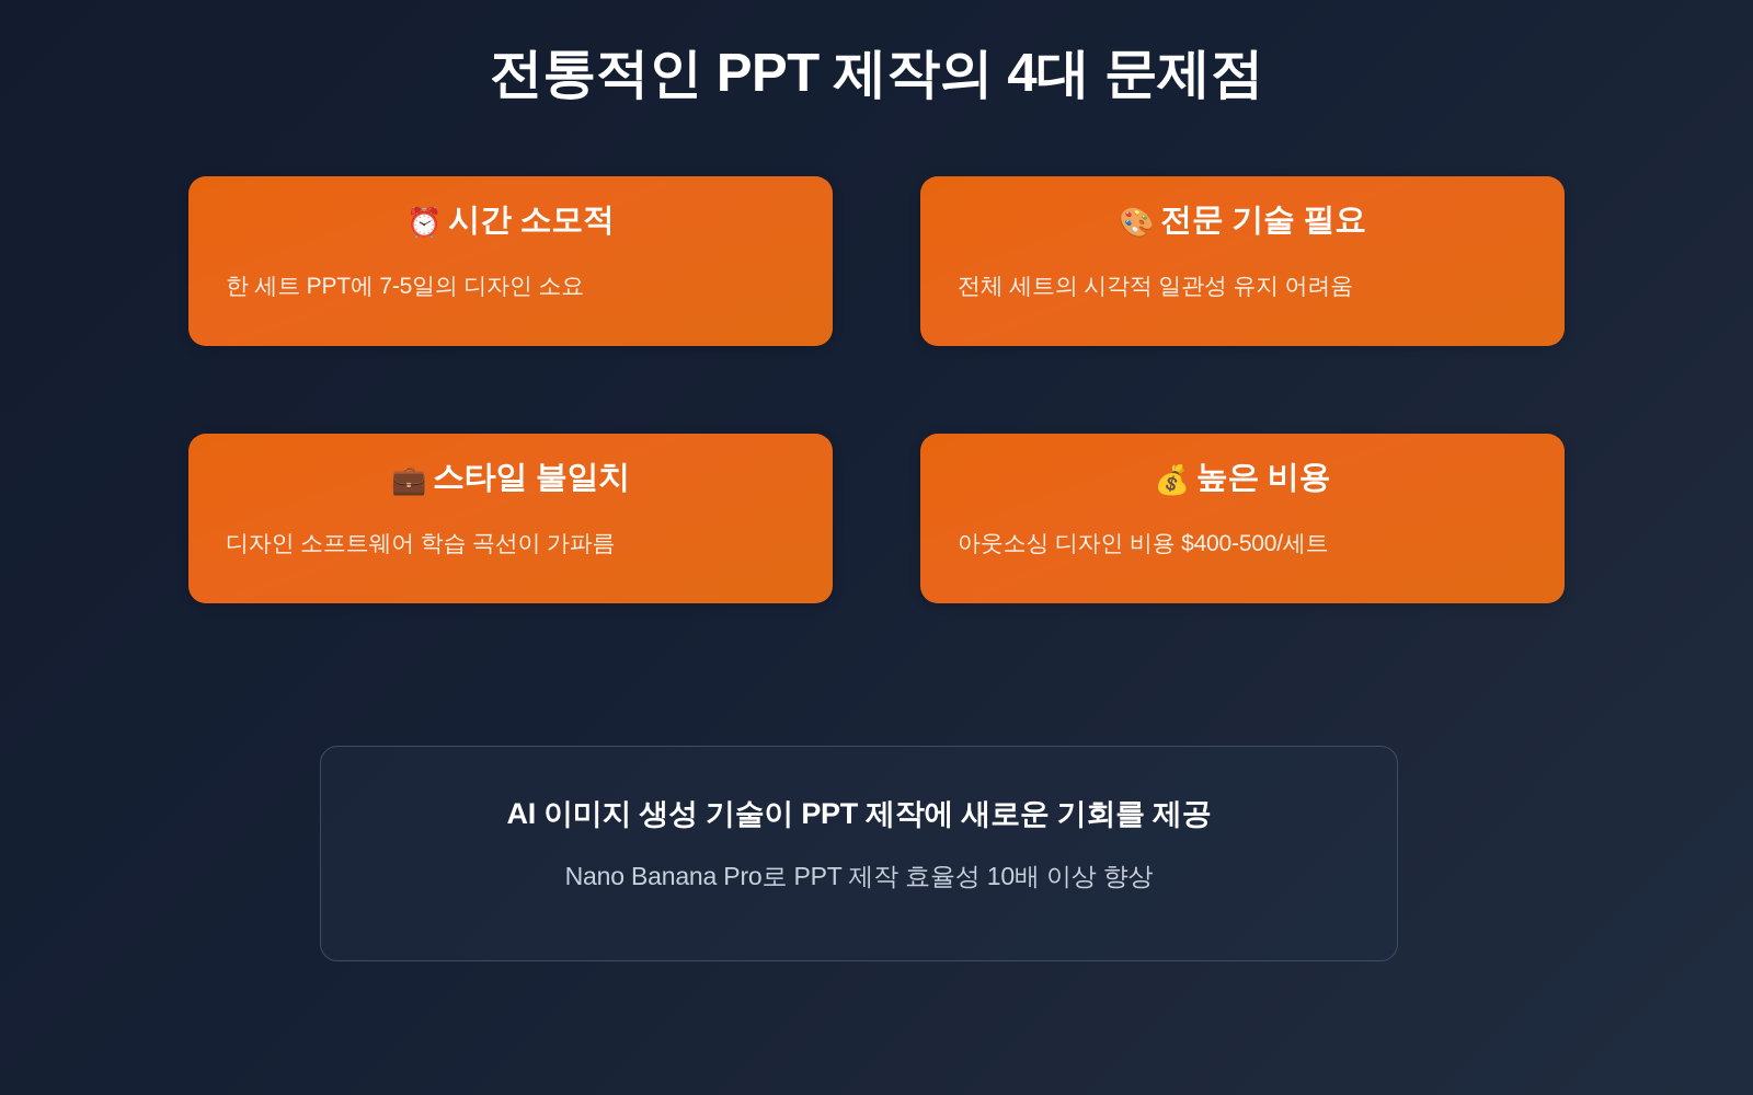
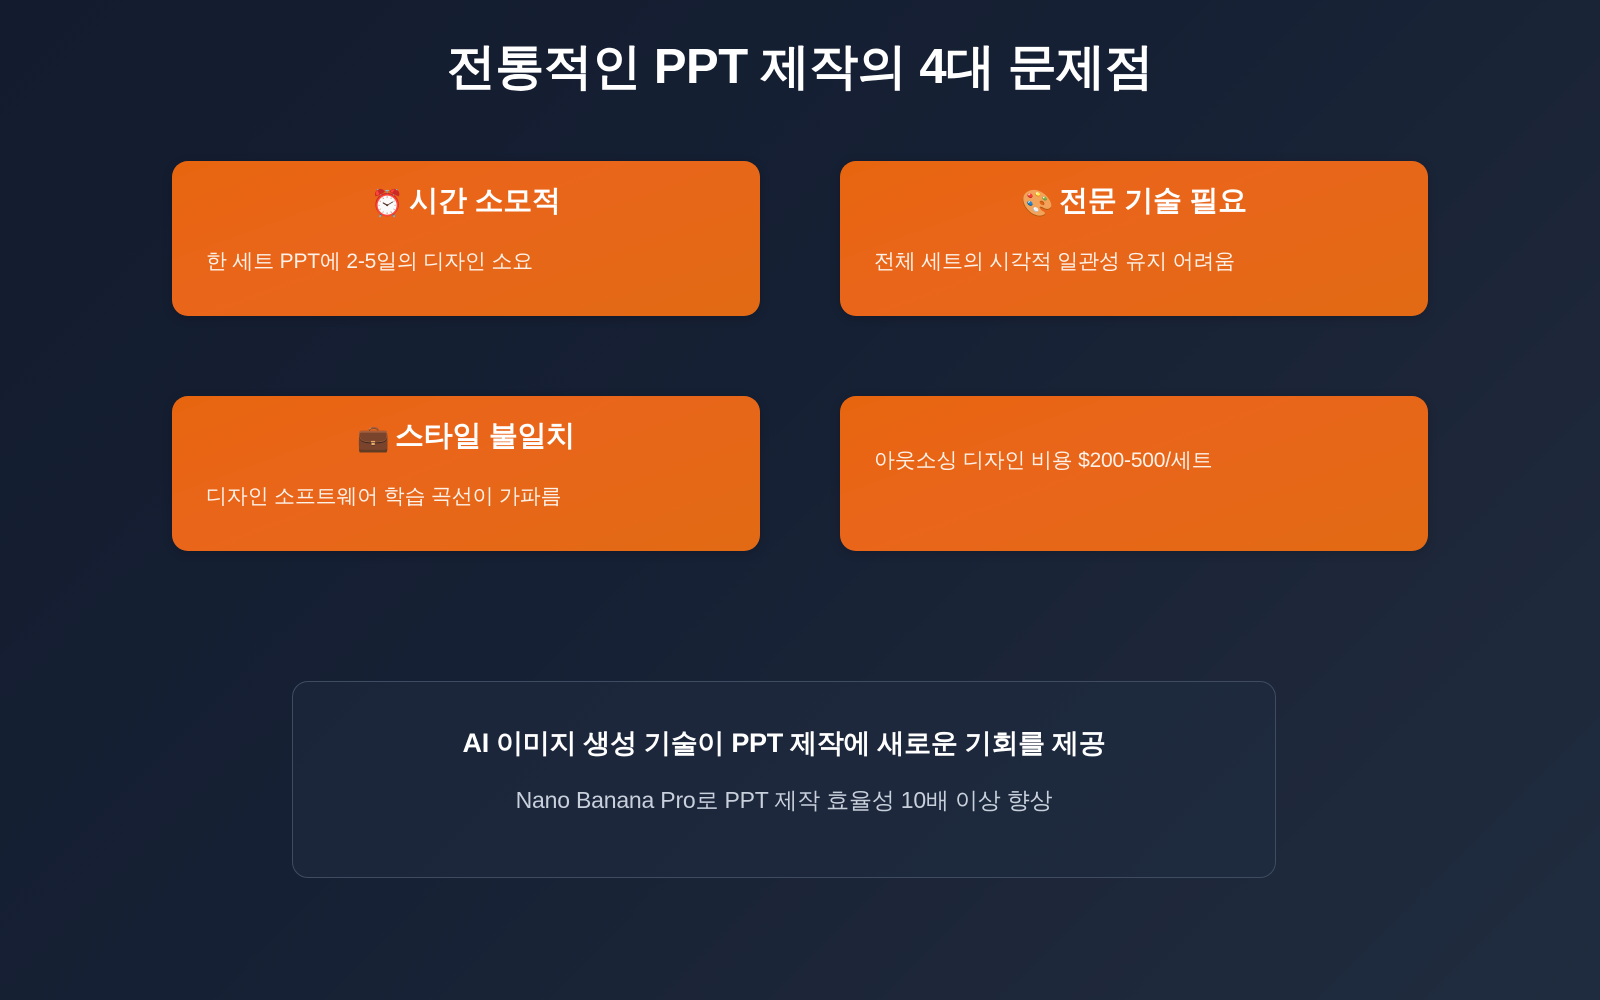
  전통적인 PPT 제작의 4대 문제점
  ⏰ 시간 소모적
- 한 세트 PPT에 7-5일의 디자인 소요
+ 한 세트 PPT에 2-5일의 디자인 소요
  🎨 전문 기술 필요
  전체 세트의 시각적 일관성 유지 어려움
  💼 스타일 불일치
  디자인 소프트웨어 학습 곡선이 가파름
- 💰 높은 비용
- 아웃소싱 디자인 비용 $400-500/세트
+ 아웃소싱 디자인 비용 $200-500/세트
  AI 이미지 생성 기술이 PPT 제작에 새로운 기회를 제공
  Nano Banana Pro로 PPT 제작 효율성 10배 이상 향상
